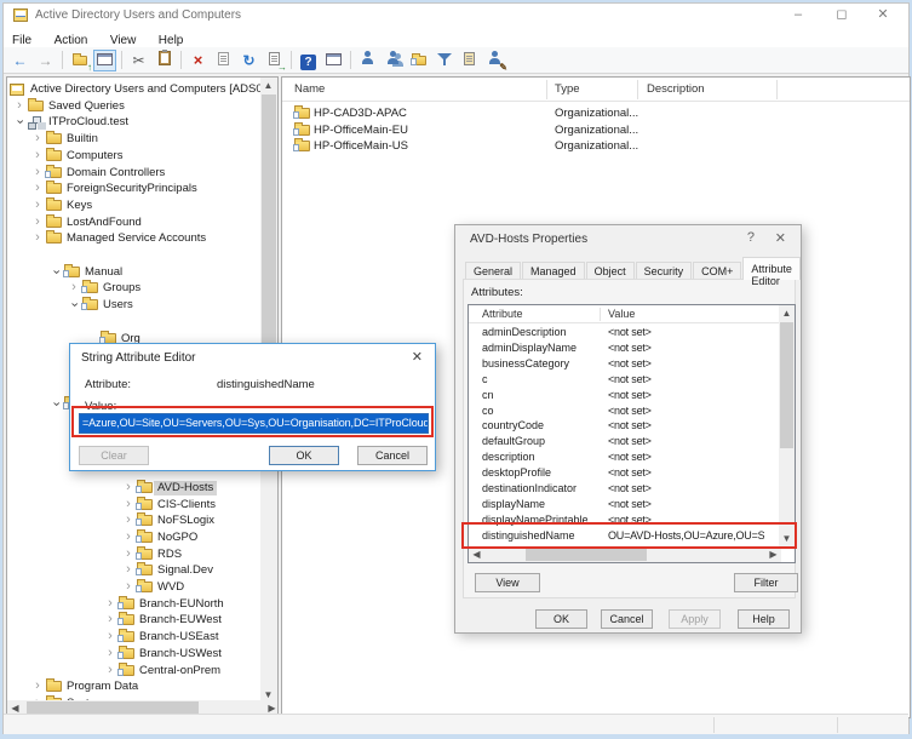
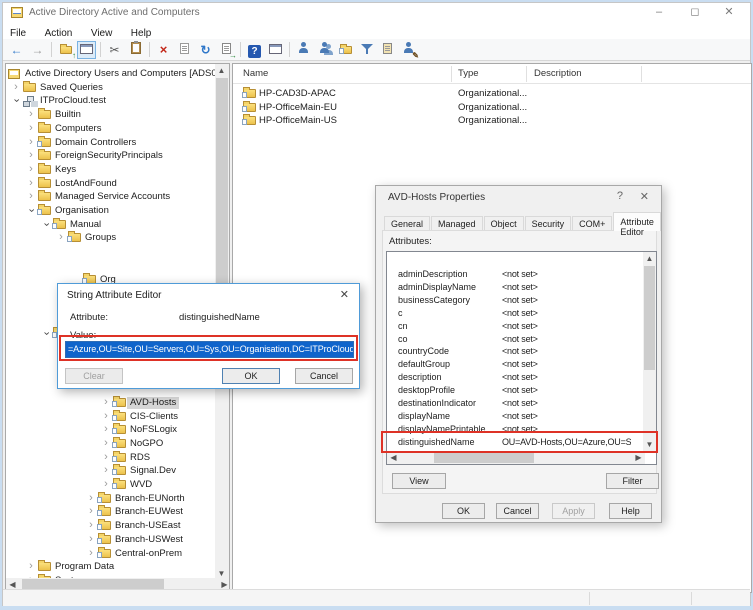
- Active Directory Users and Computers
+ Active Directory Active and Computers
  –
  ◻
  ✕
  File Action View Help
  ←
  →
  ↑
  ✂
  ×
  ↻
  →
  ?
  ✎
  Active Directory Users and Computers [ADS0
  ›
  Saved Queries
  ITProCloud.test
  ›
  Builtin
  ›
  Computers
  ›
  Domain Controllers
  ›
  ForeignSecurityPrincipals
  ›
  Keys
  ›
  LostAndFound
  ›
  Managed Service Accounts
+ Organisation
  Manual
  ›
  Groups
- Users
  Org
  ›
  AVD-Hosts
  ›
  CIS-Clients
  ›
  NoFSLogix
  ›
  NoGPO
  ›
  RDS
  ›
  Signal.Dev
  ›
  WVD
  ›
  Branch-EUNorth
  ›
  Branch-EUWest
  ›
  Branch-USEast
  ›
  Branch-USWest
  ›
  Central-onPrem
  ›
  Program Data
  ▲
  ▼
  ◀
  ▶
  Name
  Type
  Description
  HP-CAD3D-APAC
  Organizational...
  HP-OfficeMain-EU
  Organizational...
  HP-OfficeMain-US
  Organizational...
  AVD-Hosts Properties
  ?
  ✕
  General
  Managed
  Object
  Security
  COM+
  Attribute Editor
  Attributes:
- Attribute
- Value
  adminDescription
  <not set>
  adminDisplayName
  <not set>
  businessCategory
  <not set>
  c
  <not set>
  cn
  <not set>
  co
  <not set>
  countryCode
  <not set>
  defaultGroup
  <not set>
  description
  <not set>
  desktopProfile
  <not set>
  destinationIndicator
  <not set>
  displayName
  <not set>
  displayNamePrintable
  <not set>
  distinguishedName
  OU=AVD-Hosts,OU=Azure,OU=S
  ▲
  ▼
  ◀
  ▶
  View
  Filter
  OK
  Cancel
  Apply
  Help
  String Attribute Editor
  ✕
  Attribute:
  distinguishedName
  Value:
  =Azure,OU=Site,OU=Servers,OU=Sys,OU=Organisation,DC=ITProCloud
  Clear
  OK
  Cancel
